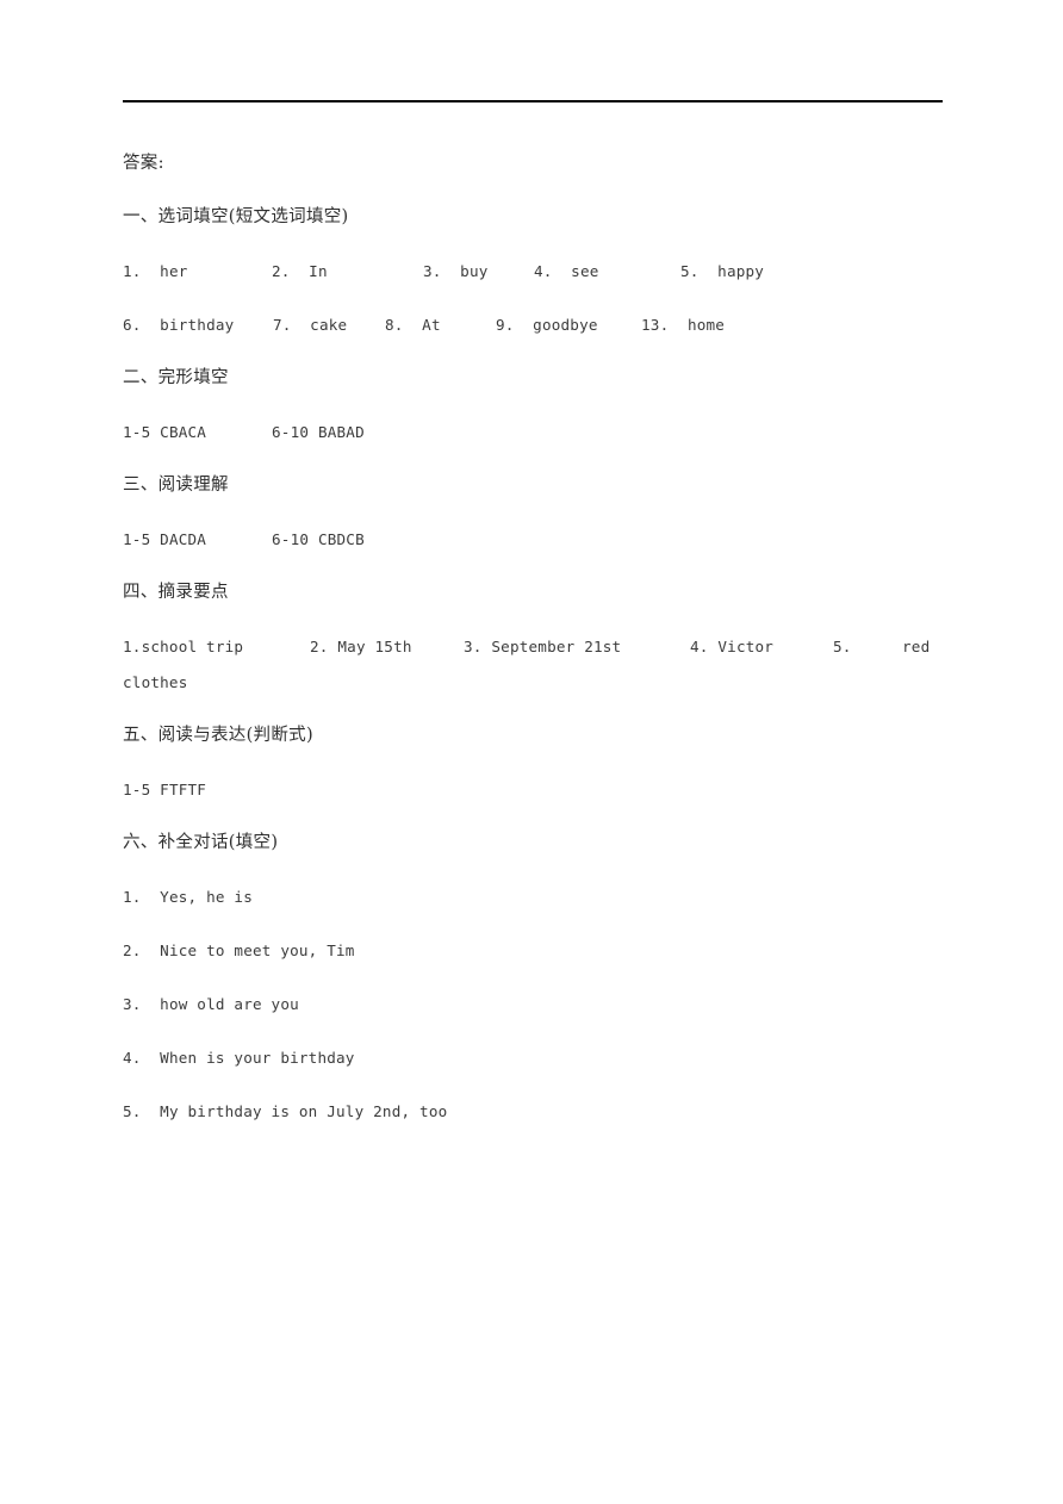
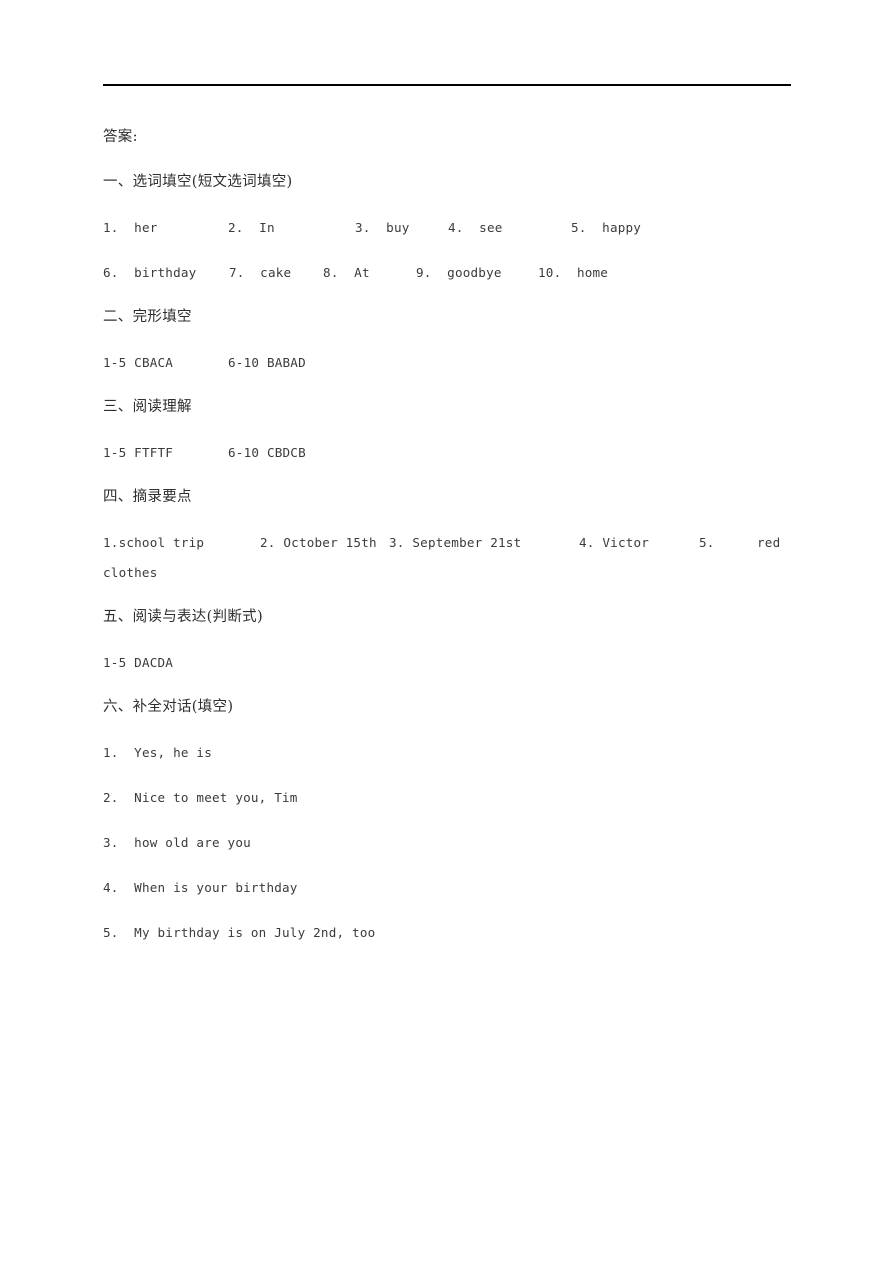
  答案:
  一、选词填空(短文选词填空)
  1. her
  2. In
  3. buy
  4. see
  5. happy
  6. birthday
  7. cake
  8. At
  9. goodbye
- 13. home
+ 10. home
  二、完形填空
  1-5 CBACA
  6-10 BABAD
  三、阅读理解
- 1-5 DACDA
+ 1-5 FTFTF
  6-10 CBDCB
  四、摘录要点
  1.school trip
- 2. May 15th
+ 2. October 15th
  3. September 21st
  4. Victor
  5.
  red
  clothes
  五、阅读与表达(判断式)
- 1-5 FTFTF
+ 1-5 DACDA
  六、补全对话(填空)
  1. Yes, he is
  2. Nice to meet you, Tim
  3. how old are you
  4. When is your birthday
  5. My birthday is on July 2nd, too
